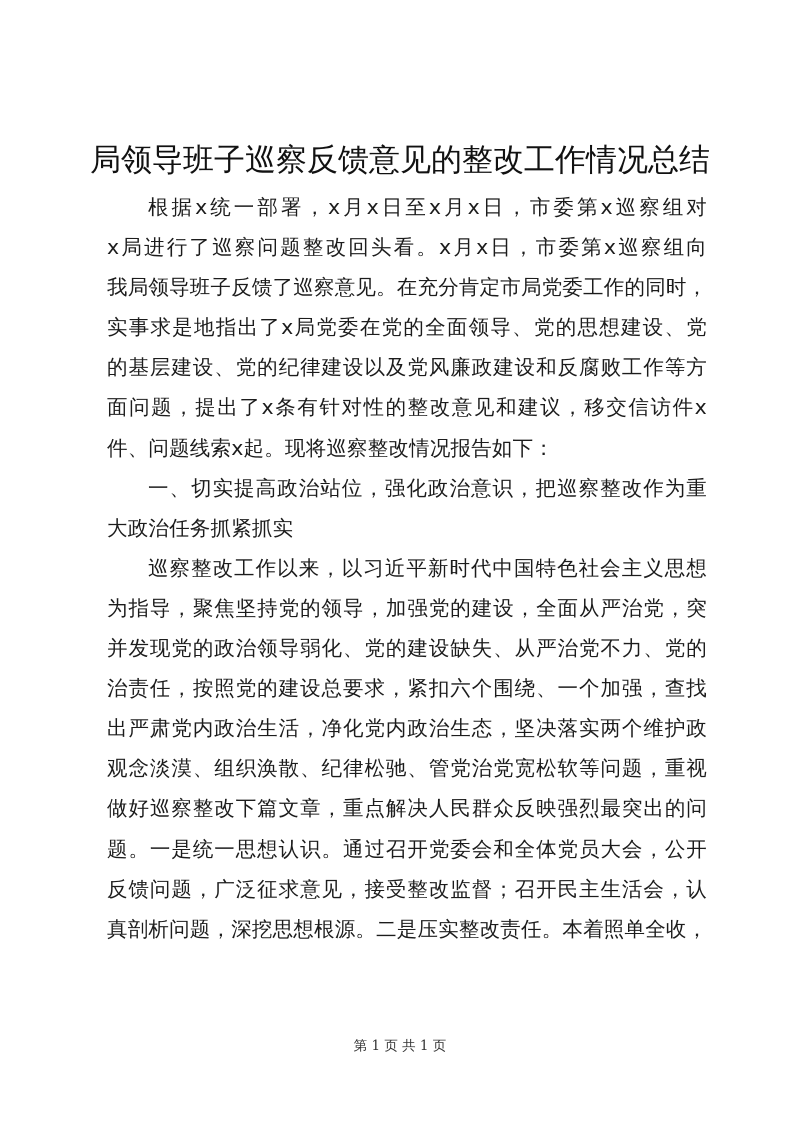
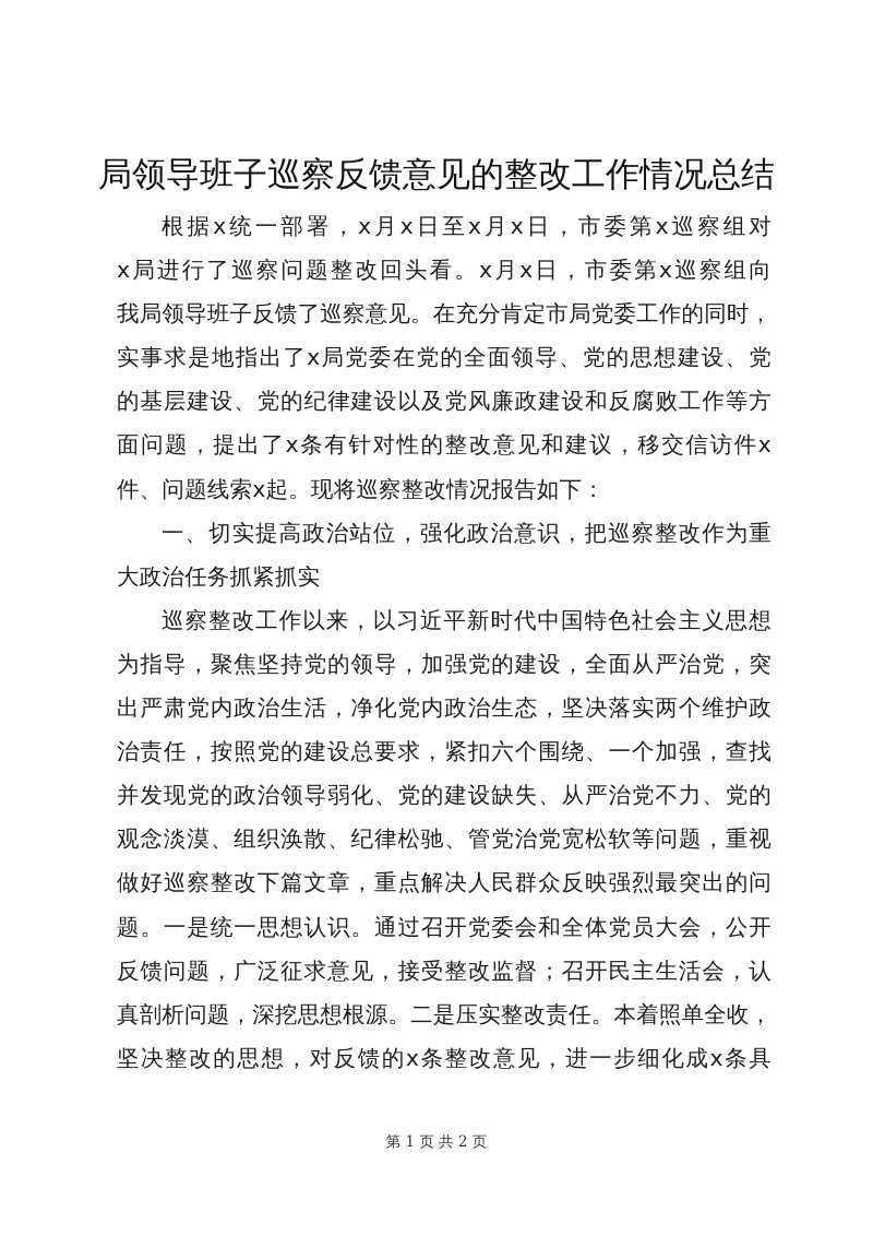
  局领导班子巡察反馈意见的整改工作情况总结
  根据x统一部署，x月x日至x月x日，市委第x巡察组对
  x局进行了巡察问题整改回头看。x月x日，市委第x巡察组向
  我局领导班子反馈了巡察意见。在充分肯定市局党委工作的同时，
  实事求是地指出了x局党委在党的全面领导、党的思想建设、党
  的基层建设、党的纪律建设以及党风廉政建设和反腐败工作等方
  面问题，提出了x条有针对性的整改意见和建议，移交信访件x
  件、问题线索x起。现将巡察整改情况报告如下：
  一、切实提高政治站位，强化政治意识，把巡察整改作为重
  大政治任务抓紧抓实
  巡察整改工作以来，以习近平新时代中国特色社会主义思想
  为指导，聚焦坚持党的领导，加强党的建设，全面从严治党，突
- 并发现党的政治领导弱化、党的建设缺失、从严治党不力、党的
+ 出严肃党内政治生活，净化党内政治生态，坚决落实两个维护政
  治责任，按照党的建设总要求，紧扣六个围绕、一个加强，查找
- 出严肃党内政治生活，净化党内政治生态，坚决落实两个维护政
+ 并发现党的政治领导弱化、党的建设缺失、从严治党不力、党的
  观念淡漠、组织涣散、纪律松驰、管党治党宽松软等问题，重视
  做好巡察整改下篇文章，重点解决人民群众反映强烈最突出的问
  题。一是统一思想认识。通过召开党委会和全体党员大会，公开
  反馈问题，广泛征求意见，接受整改监督；召开民主生活会，认
  真剖析问题，深挖思想根源。二是压实整改责任。本着照单全收，
+ 坚决整改的思想，对反馈的x条整改意见，进一步细化成x条具
- 第 1 页 共 1 页
+ 第 1 页 共 2 页
